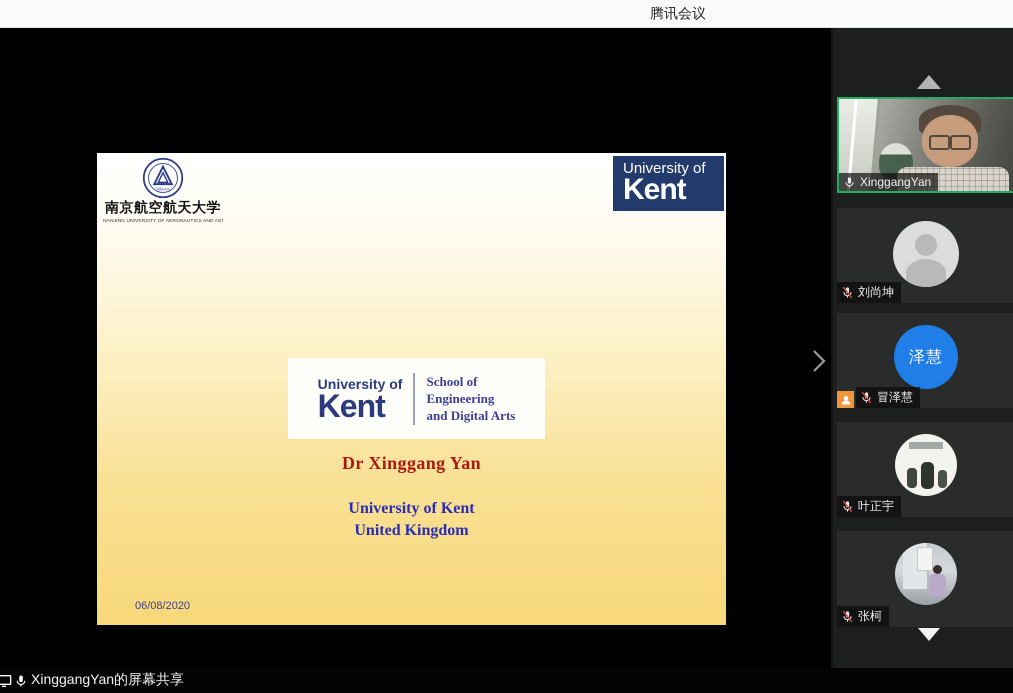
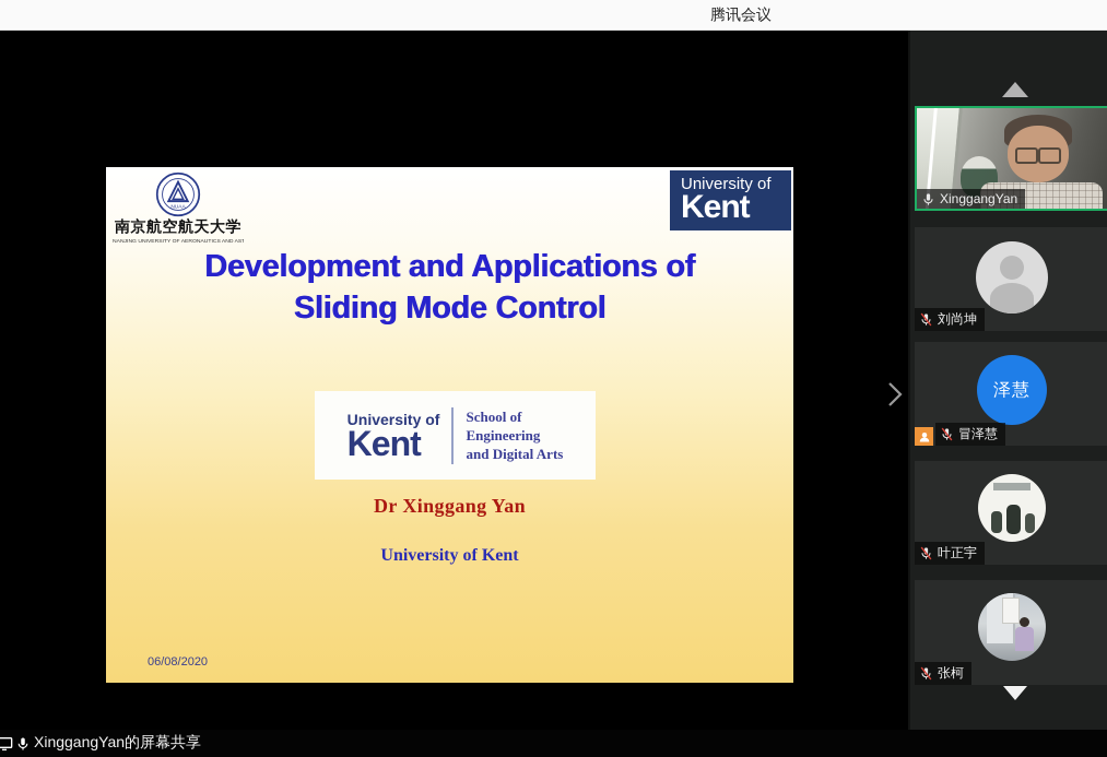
  腾讯会议
  南京航空航天大学
  University of
  Kent
+ Development and Applications of
+ Sliding Mode Control
  University of
  Kent
  School of
  Engineering
  and Digital Arts
  Dr Xinggang Yan
  University of Kent
- United Kingdom
  06/08/2020
  XinggangYan
  刘尚坤
  泽慧
  冒泽慧
  叶正宇
  张柯
  XinggangYan的屏幕共享
